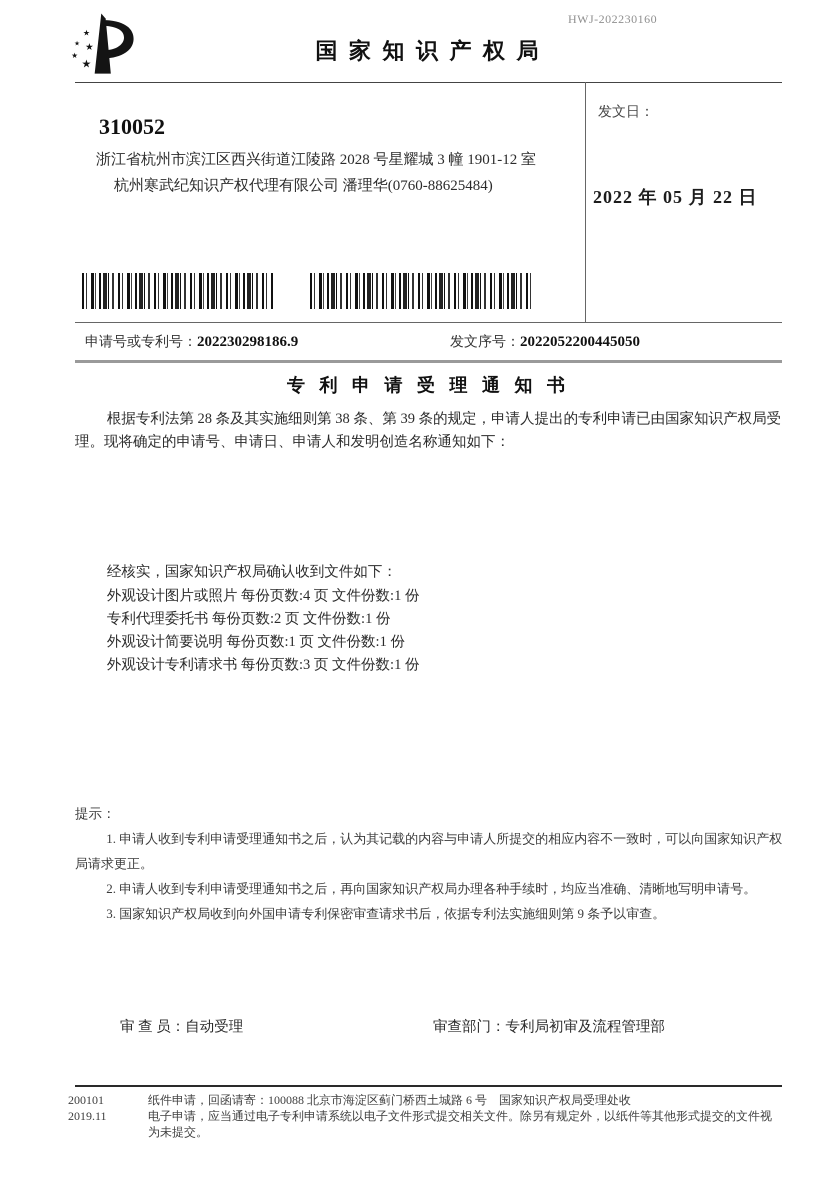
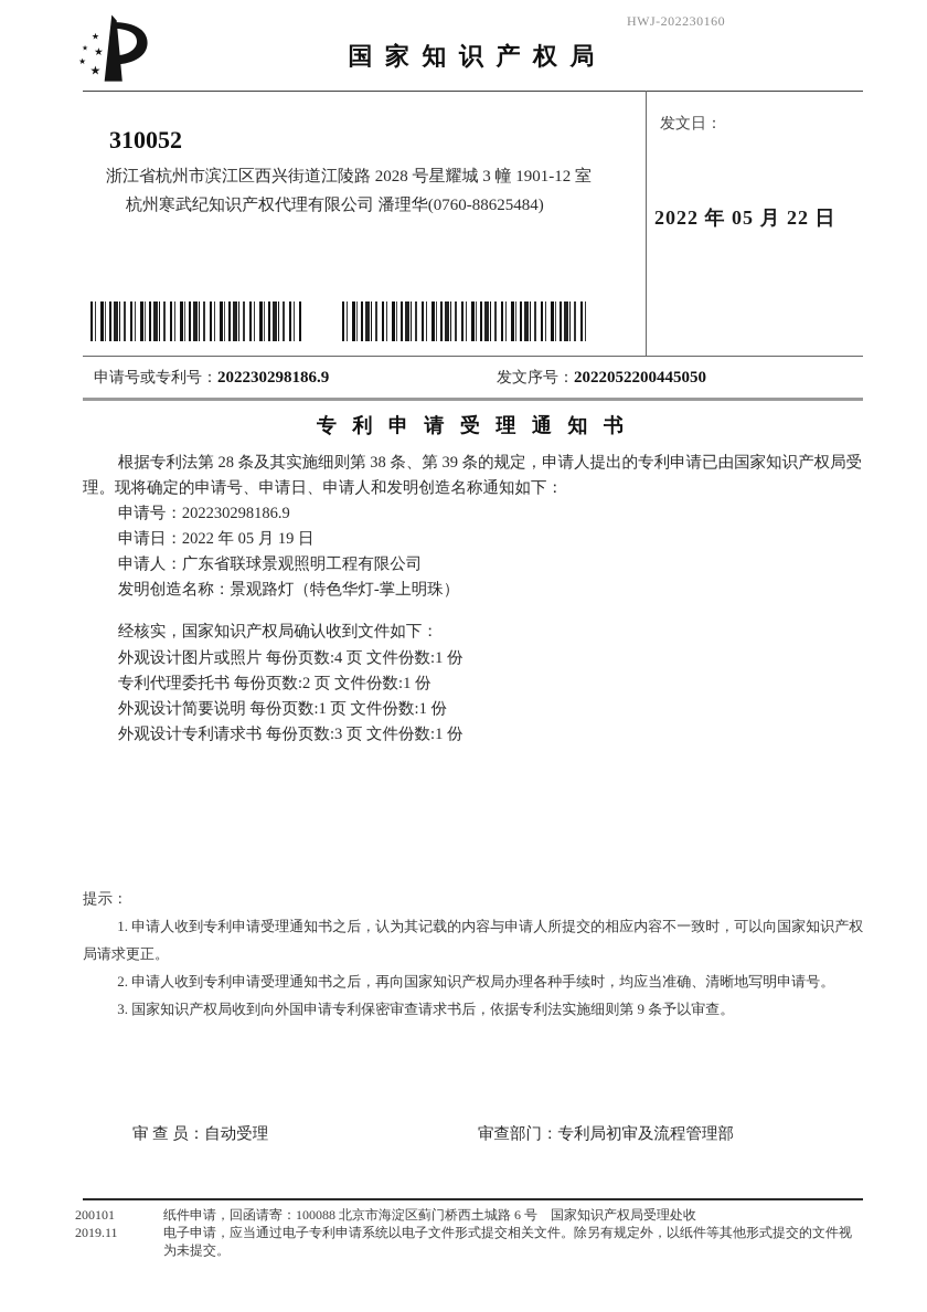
  HWJ-202230160
  ★
  ★
  ★
  ★
  国 家 知 识 产 权 局
  310052
  浙江省杭州市滨江区西兴街道江陵路 2028 号星耀城 3 幢 1901-12 室
  杭州寒武纪知识产权代理有限公司 潘理华(0760-88625484)
  发文日：
  2022 年 05 月 22 日
  申请号或专利号：202230298186.9
  发文序号：2022052200445050
  专 利 申 请 受 理 通 知 书
  根据专利法第 28 条及其实施细则第 38 条、第 39 条的规定，申请人提出的专利申请已由国家知识产权局受理。现将确定的申请号、申请日、申请人和发明创造名称通知如下：
+ 申请号：202230298186.9
+ 申请日：2022 年 05 月 19 日
+ 申请人：广东省联球景观照明工程有限公司
+ 发明创造名称：景观路灯（特色华灯-掌上明珠）
  经核实，国家知识产权局确认收到文件如下：
  外观设计图片或照片 每份页数:4 页 文件份数:1 份
  专利代理委托书 每份页数:2 页 文件份数:1 份
  外观设计简要说明 每份页数:1 页 文件份数:1 份
  外观设计专利请求书 每份页数:3 页 文件份数:1 份
  提示：
  1. 申请人收到专利申请受理通知书之后，认为其记载的内容与申请人所提交的相应内容不一致时，可以向国家知识产权局请求更正。
  2. 申请人收到专利申请受理通知书之后，再向国家知识产权局办理各种手续时，均应当准确、清晰地写明申请号。
  3. 国家知识产权局收到向外国申请专利保密审查请求书后，依据专利法实施细则第 9 条予以审查。
  审 查 员：自动受理
  审查部门：专利局初审及流程管理部
  200101
  纸件申请，回函请寄：100088 北京市海淀区蓟门桥西土城路 6 号 国家知识产权局受理处收
  2019.11
  电子申请，应当通过电子专利申请系统以电子文件形式提交相关文件。除另有规定外，以纸件等其他形式提交的文件视为未提交。
